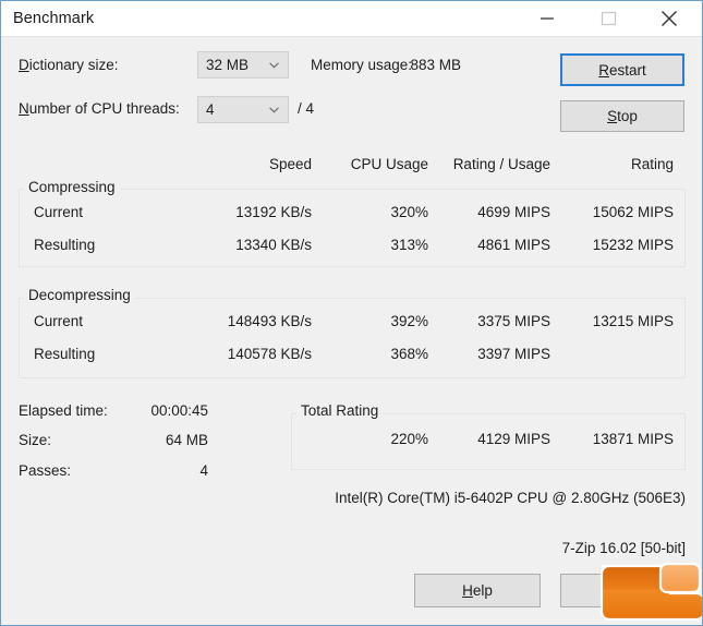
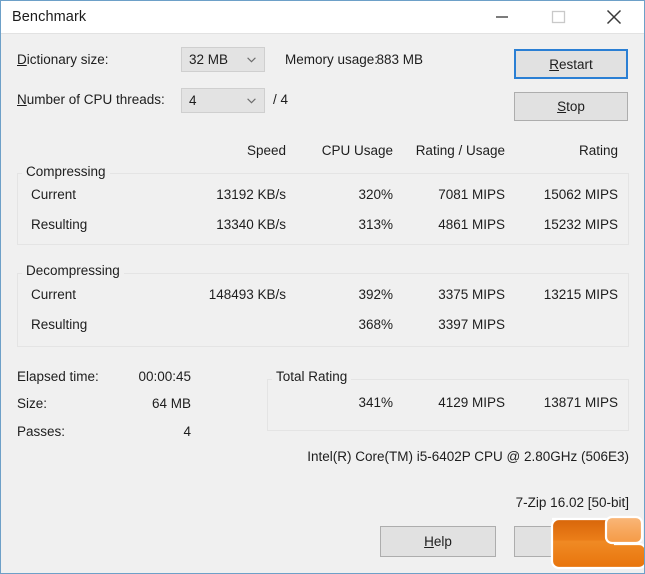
  Benchmark
  Dictionary size:
  32 MB
  Memory usage:
  883 MB
  Restart
  Number of CPU threads:
  4
  / 4
  Stop
  Speed
  CPU Usage
  Rating / Usage
  Rating
  Compressing
  Current
  13192 KB/s
  320%
- 4699 MIPS
+ 7081 MIPS
  15062 MIPS
  Resulting
  13340 KB/s
  313%
  4861 MIPS
  15232 MIPS
  Decompressing
  Current
  148493 KB/s
  392%
  3375 MIPS
  13215 MIPS
  Resulting
- 140578 KB/s
  368%
  3397 MIPS
  Elapsed time:
  00:00:45
  Size:
  64 MB
  Passes:
  4
  Total Rating
- 220%
+ 341%
  4129 MIPS
  13871 MIPS
  Intel(R) Core(TM) i5-6402P CPU @ 2.80GHz (506E3)
  7-Zip 16.02 [50-bit]
  Help
